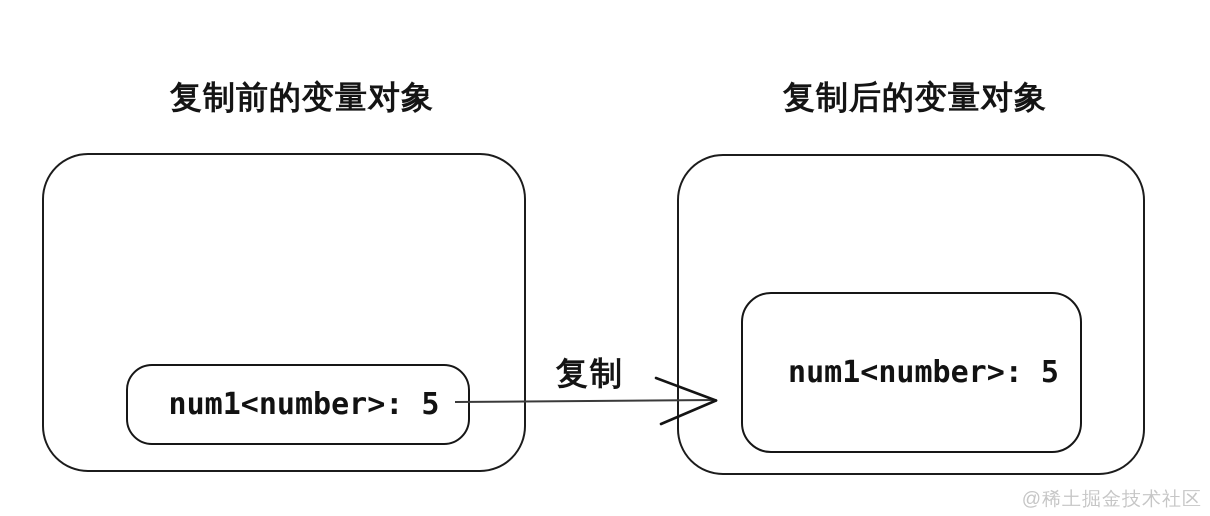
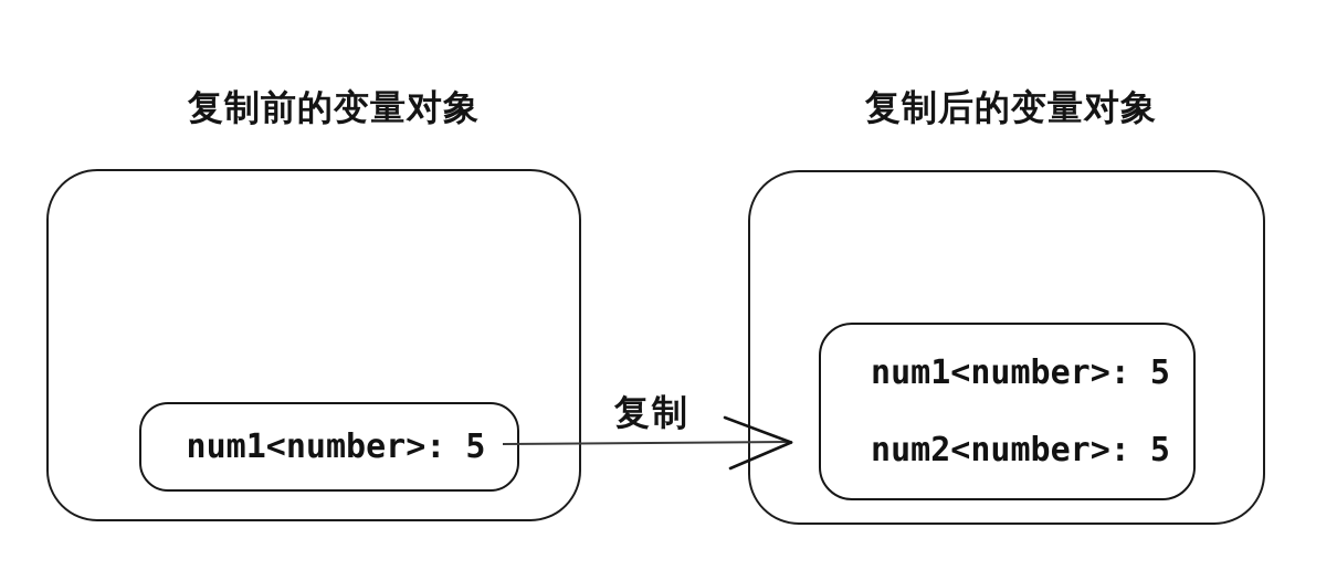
  复制前的变量对象
  复制后的变量对象
  num1<number>: 5
  num1<number>: 5
+ num2<number>: 5
  复制
- @稀土掘金技术社区
